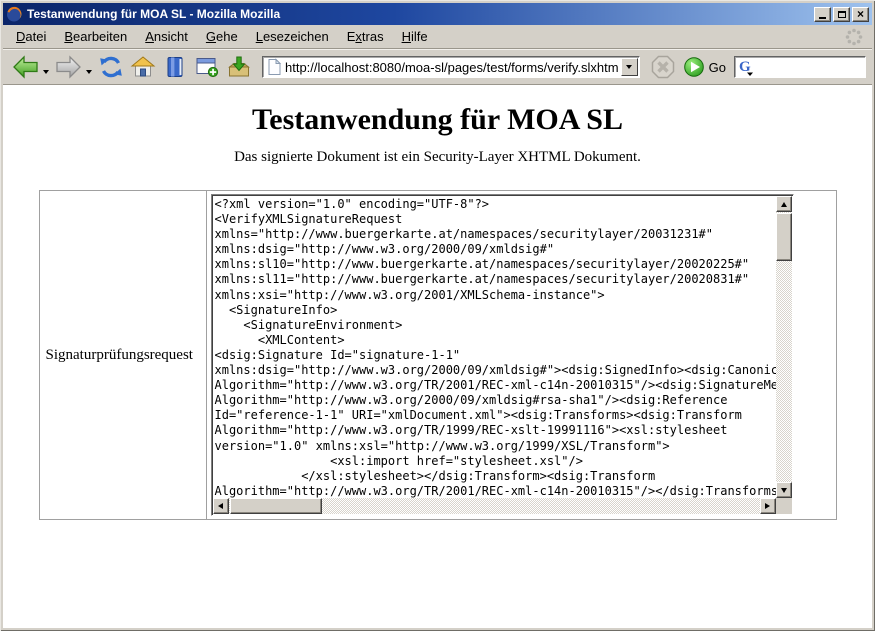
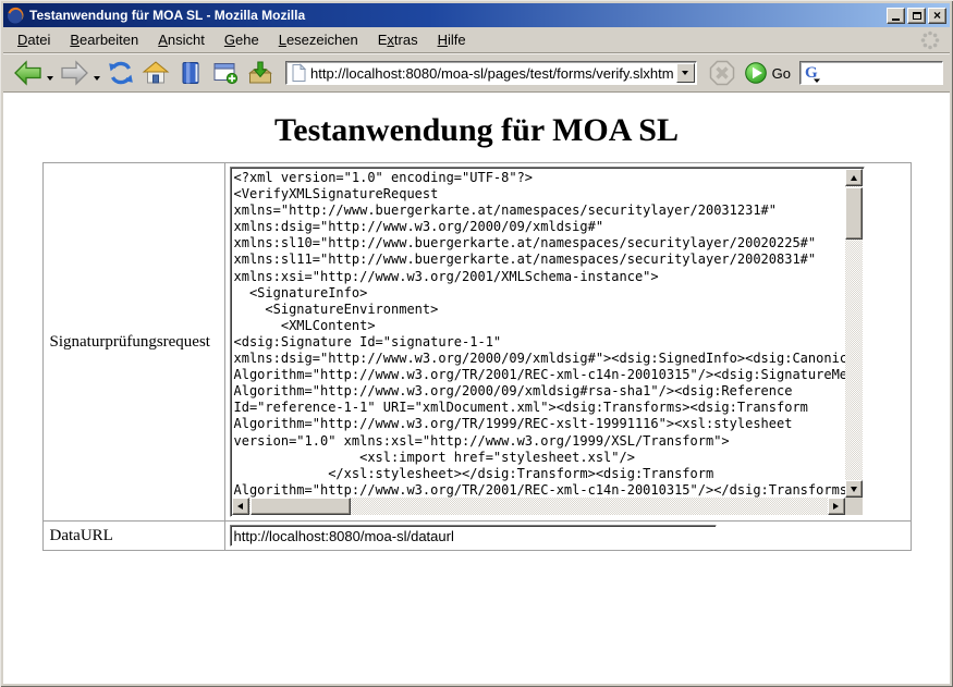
  Testanwendung für MOA SL - Mozilla Mozilla
  ×
  Datei
  Bearbeiten
  Ansicht
  Gehe
  Lesezeichen
  Extras
  Hilfe
  http://localhost:8080/moa-sl/pages/test/forms/verify.slxhtm
  Go
  G
  Testanwendung für MOA SL
- Das signierte Dokument ist ein Security-Layer XHTML Dokument.
  Signaturprüfungsrequest	<?xml version="1.0" encoding="UTF-8"?> <VerifyXMLSignatureRequest xmlns="http://www.buergerkarte.at/namespaces/securitylayer/20031231#" xmlns:dsig="http://www.w3.org/2000/09/xmldsig#" xmlns:sl10="http://www.buergerkarte.at/namespaces/securitylayer/20020225#" xmlns:sl11="http://www.buergerkarte.at/namespaces/securitylayer/20020831#" xmlns:xsi="http://www.w3.org/2001/XMLSchema-instance"> <SignatureInfo> <SignatureEnvironment> <XMLContent> <dsig:Signature Id="signature-1-1" xmlns:dsig="http://www.w3.org/2000/09/xmldsig#"><dsig:SignedInfo><dsig:Canonic Algorithm="http://www.w3.org/TR/2001/REC-xml-c14n-20010315"/><dsig:SignatureMe Algorithm="http://www.w3.org/2000/09/xmldsig#rsa-sha1"/><dsig:Reference Id="reference-1-1" URI="xmlDocument.xml"><dsig:Transforms><dsig:Transform Algorithm="http://www.w3.org/TR/1999/REC-xslt-19991116"><xsl:stylesheet version="1.0" xmlns:xsl="http://www.w3.org/1999/XSL/Transform"> <xsl:import href="stylesheet.xsl"/> </xsl:stylesheet></dsig:Transform><dsig:Transform Algorithm="http://www.w3.org/TR/2001/REC-xml-c14n-20010315"/></dsig:Transforms
+ DataURL	http://localhost:8080/moa-sl/dataurl
